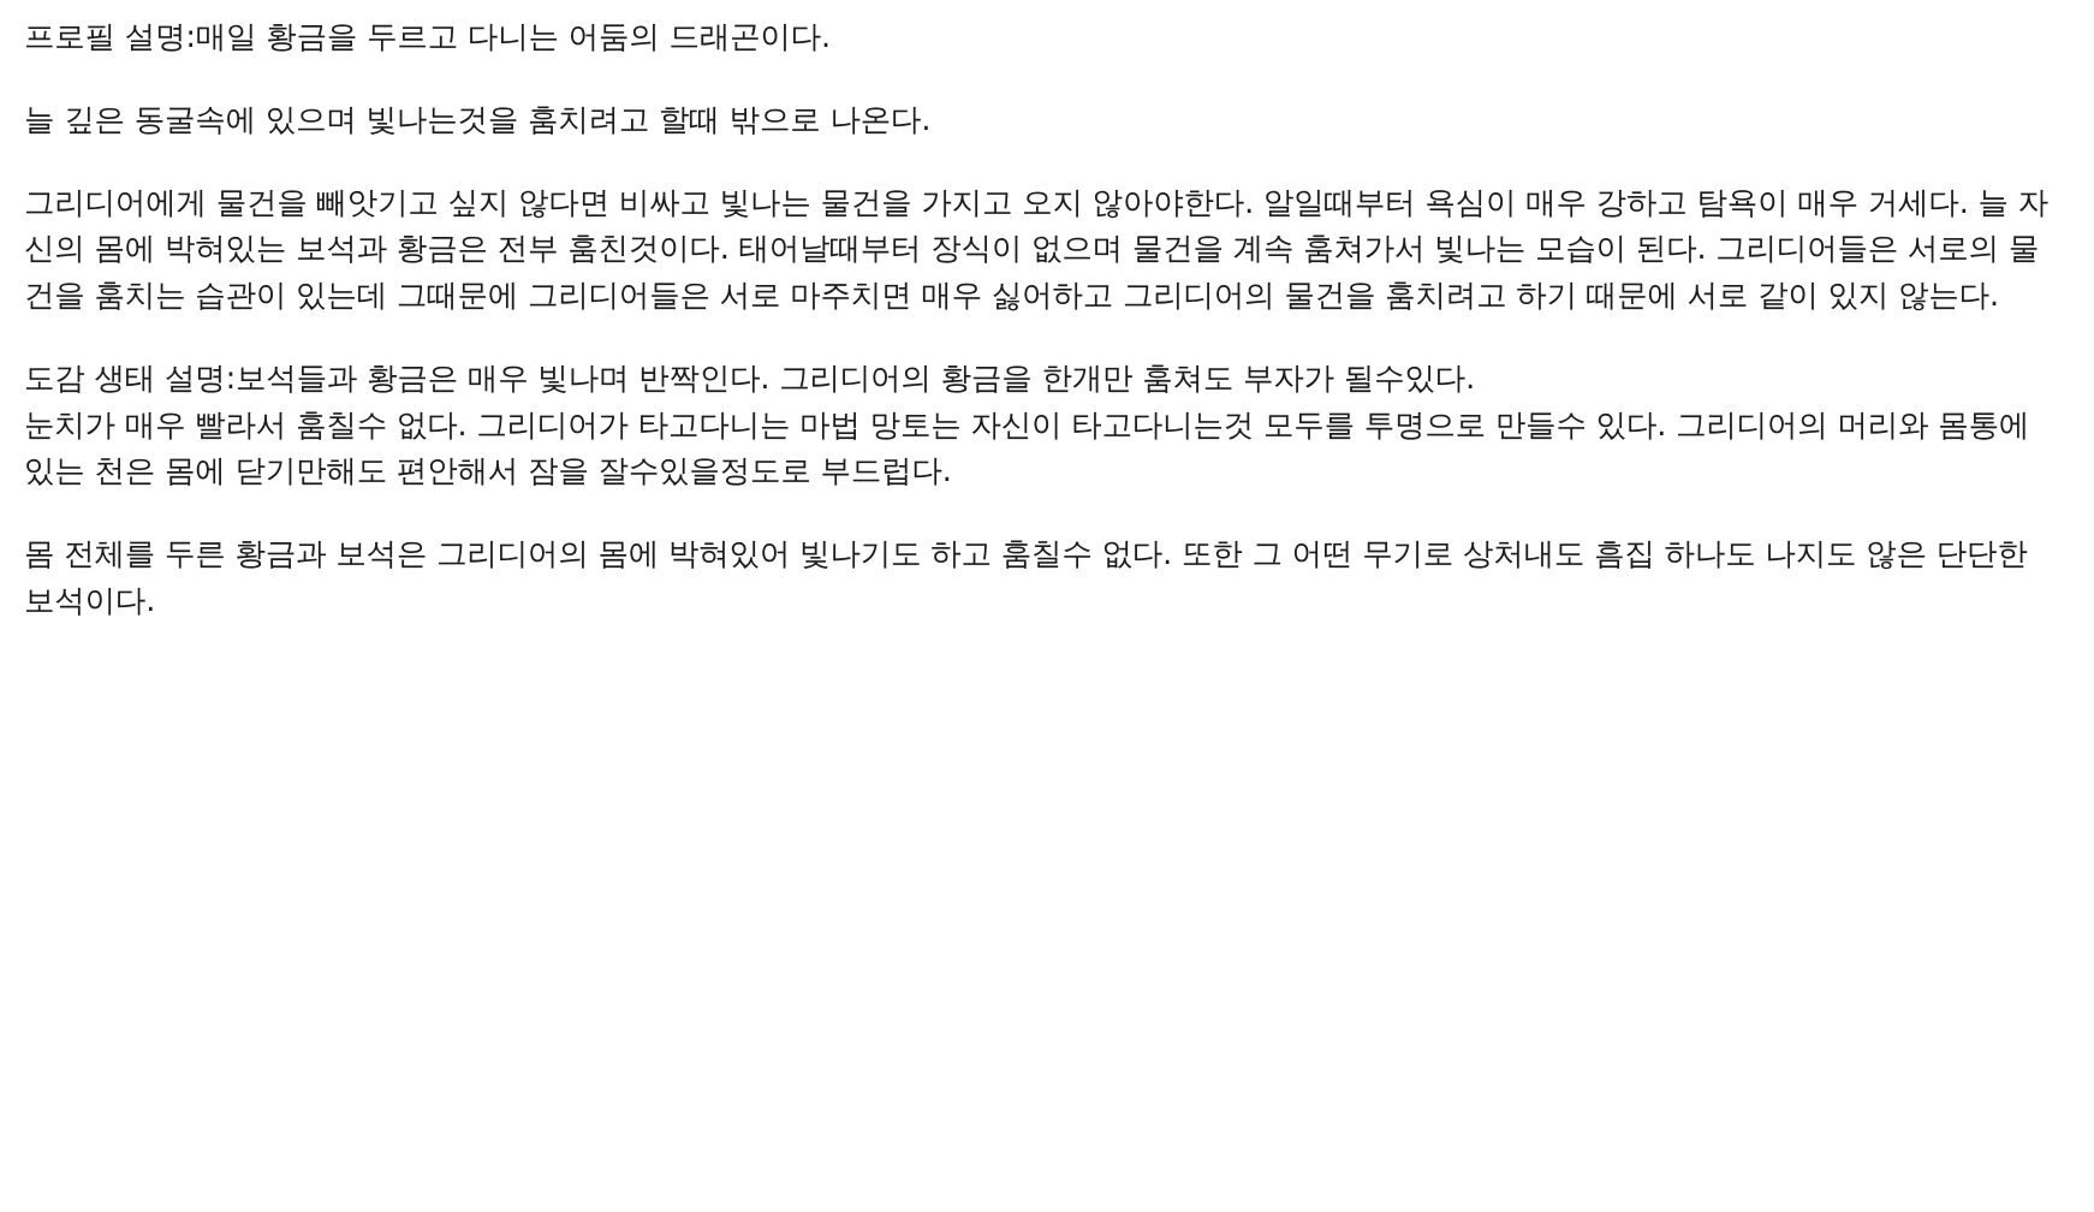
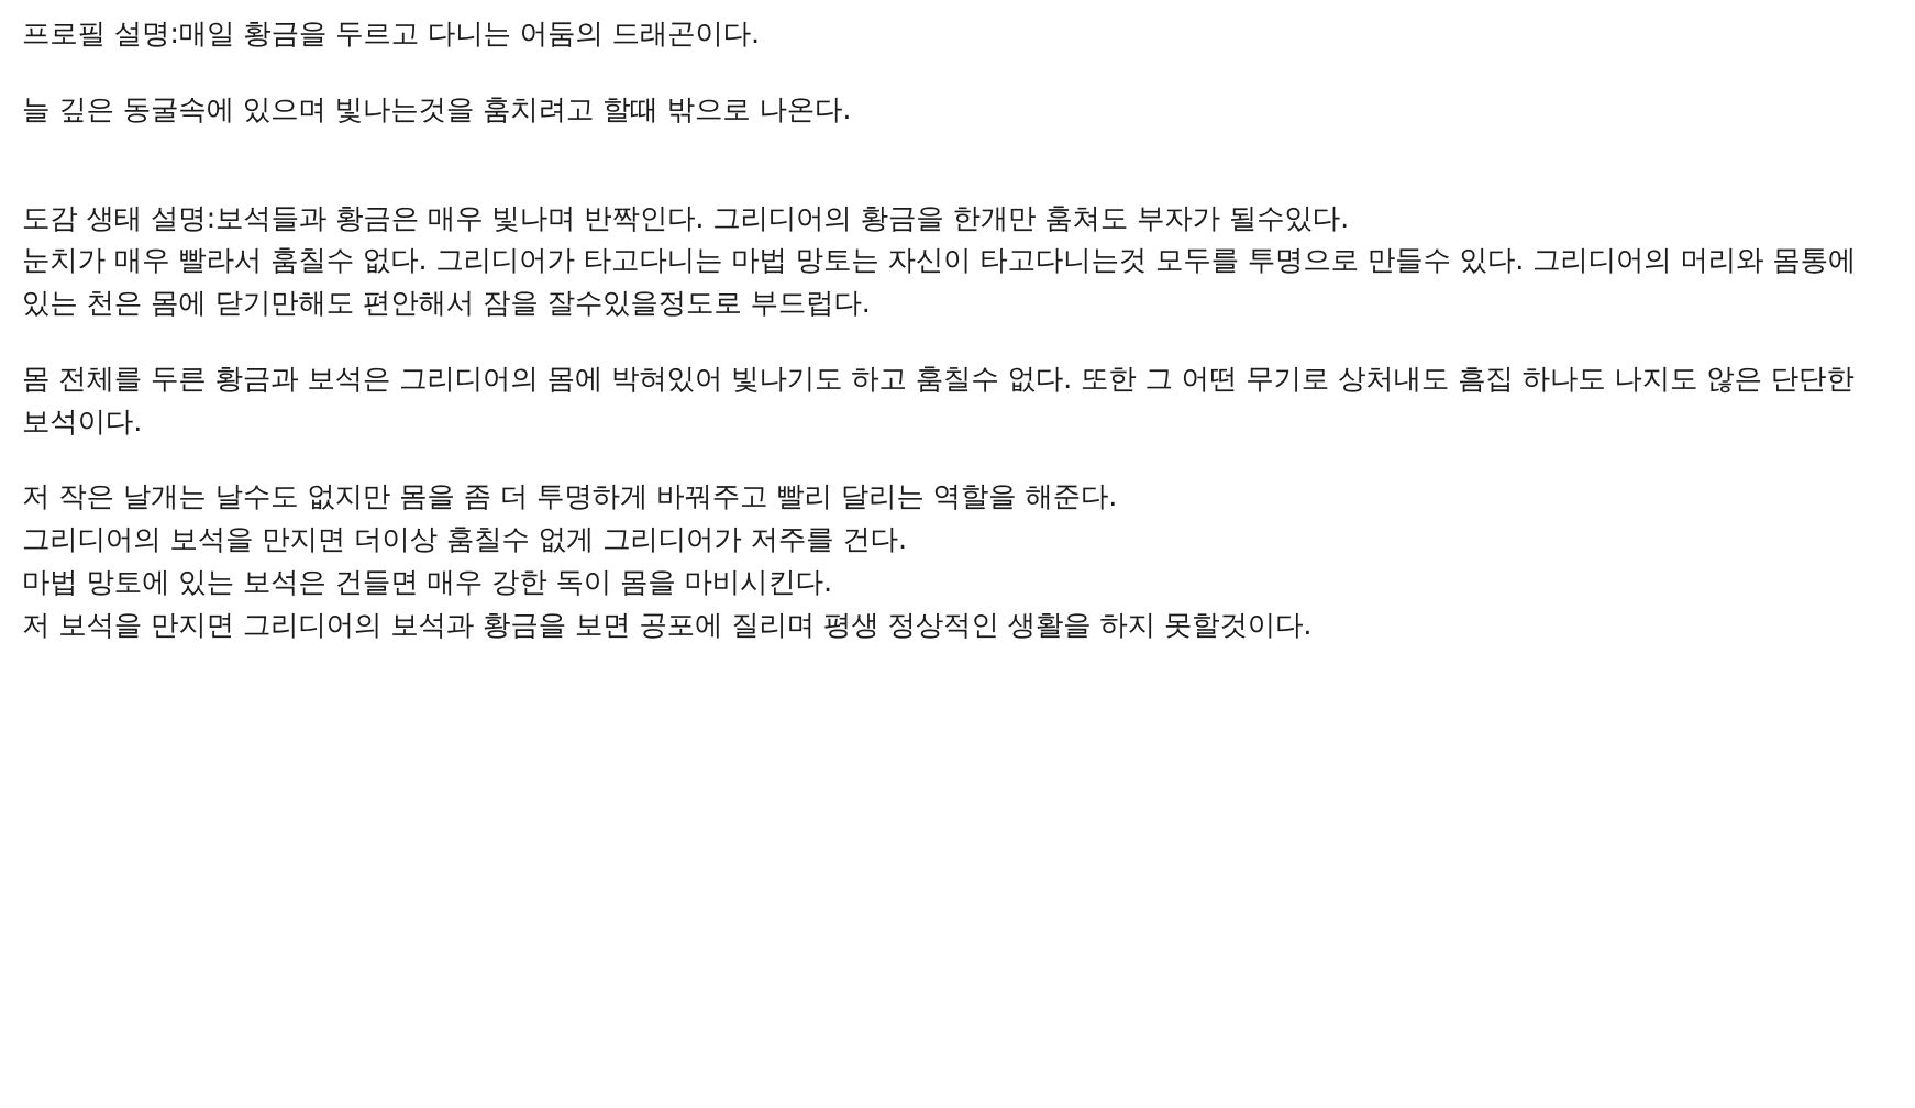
  프로필 설명:매일 황금을 두르고 다니는 어둠의 드래곤이다.
  늘 깊은 동굴속에 있으며 빛나는것을 훔치려고 할때 밖으로 나온다.
- 그리디어에게 물건을 빼앗기고 싶지 않다면 비싸고 빛나는 물건을 가지고 오지 않아야한다. 알일때부터 욕심이 매우 강하고 탐욕이 매우 거세다. 늘 자신의 몸에 박혀있는 보석과 황금은 전부 훔친것이다. 태어날때부터 장식이 없으며 물건을 계속 훔쳐가서 빛나는 모습이 된다. 그리디어들은 서로의 물건을 훔치는 습관이 있는데 그때문에 그리디어들은 서로 마주치면 매우 싫어하고 그리디어의 물건을 훔치려고 하기 때문에 서로 같이 있지 않는다.
  도감 생태 설명:보석들과 황금은 매우 빛나며 반짝인다. 그리디어의 황금을 한개만 훔쳐도 부자가 될수있다.
  눈치가 매우 빨라서 훔칠수 없다. 그리디어가 타고다니는 마법 망토는 자신이 타고다니는것 모두를 투명으로 만들수 있다. 그리디어의 머리와 몸통에 있는 천은 몸에 닫기만해도 편안해서 잠을 잘수있을정도로 부드럽다.
  몸 전체를 두른 황금과 보석은 그리디어의 몸에 박혀있어 빛나기도 하고 훔칠수 없다. 또한 그 어떤 무기로 상처내도 흠집 하나도 나지도 않은 단단한 보석이다.
+ 저 작은 날개는 날수도 없지만 몸을 좀 더 투명하게 바꿔주고 빨리 달리는 역할을 해준다.
+ 그리디어의 보석을 만지면 더이상 훔칠수 없게 그리디어가 저주를 건다.
+ 마법 망토에 있는 보석은 건들면 매우 강한 독이 몸을 마비시킨다.
+ 저 보석을 만지면 그리디어의 보석과 황금을 보면 공포에 질리며 평생 정상적인 생활을 하지 못할것이다.
